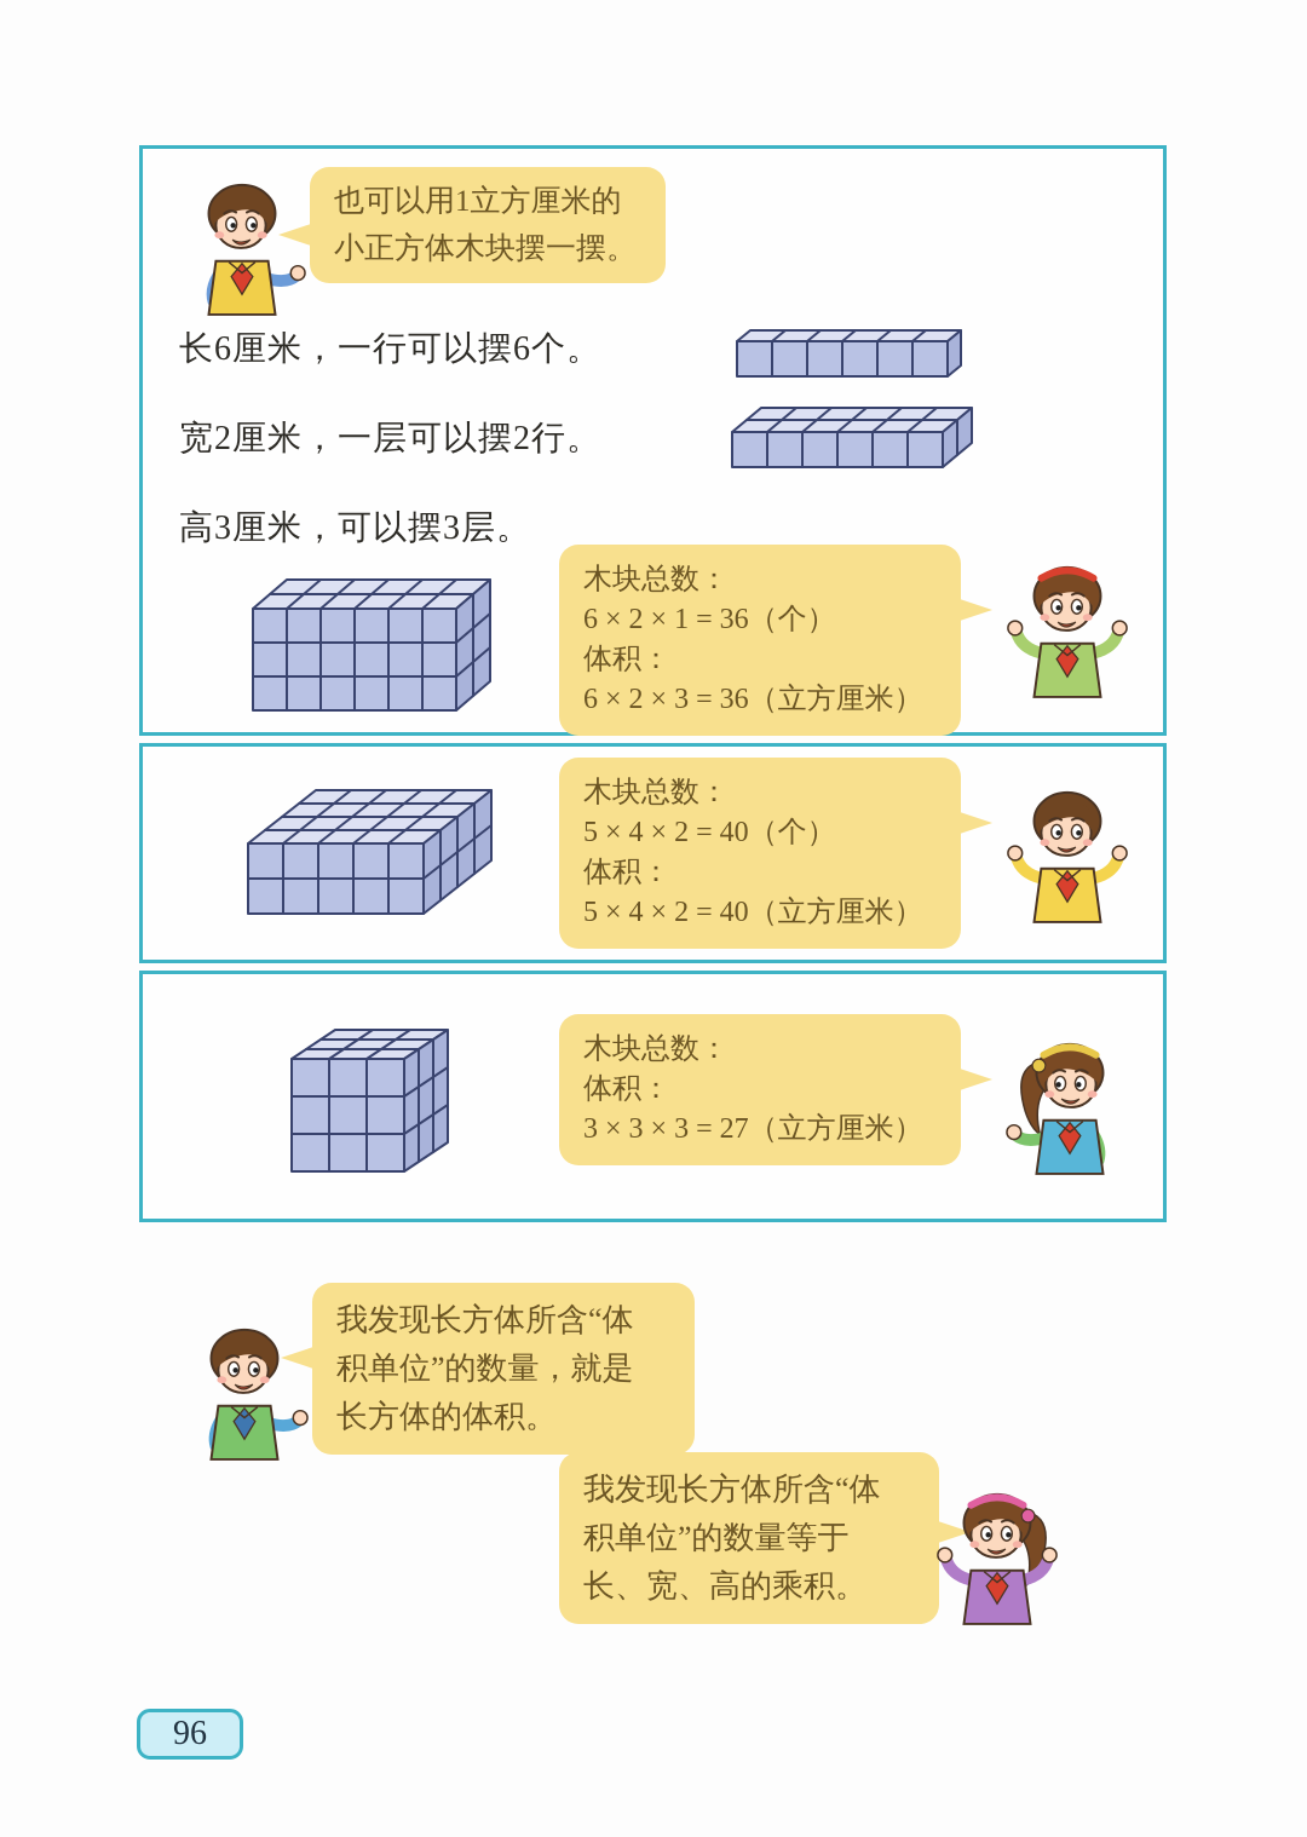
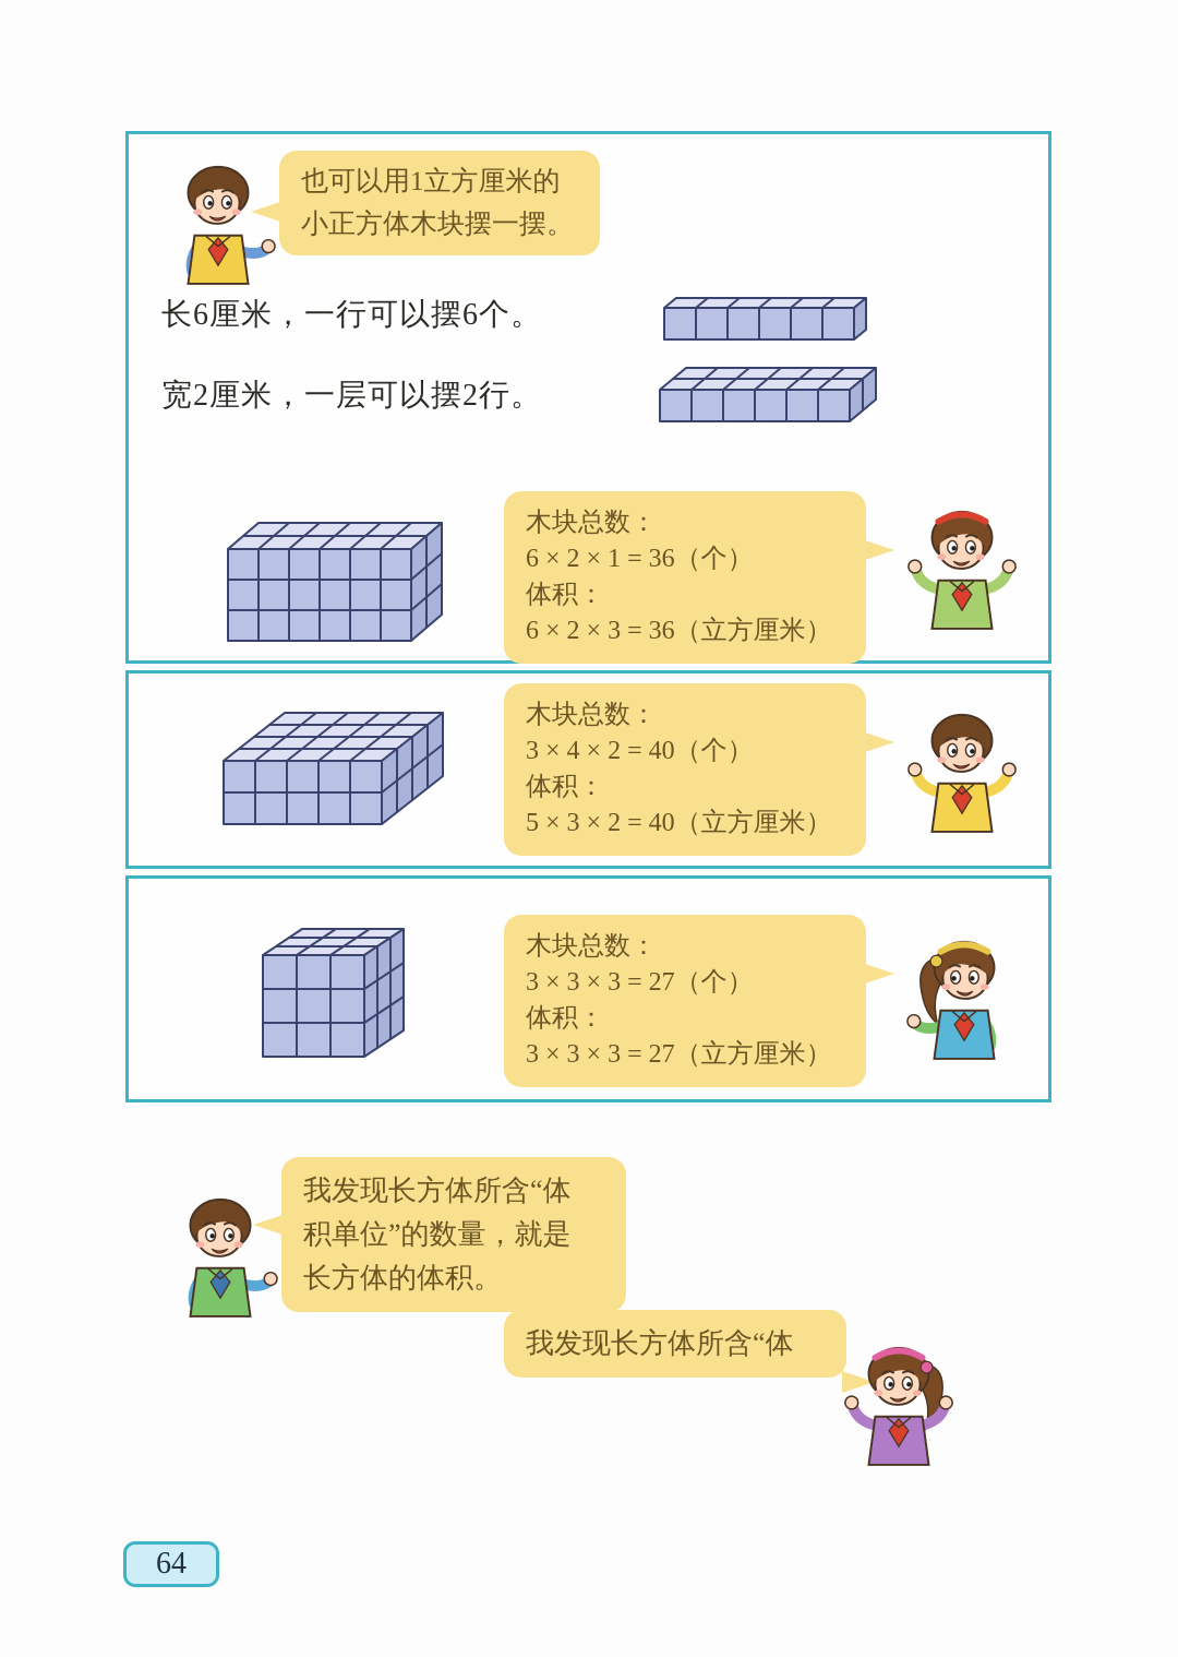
  也可以用1立方厘米的
  小正方体木块摆一摆。
  长6厘米，一行可以摆6个。
  宽2厘米，一层可以摆2行。
- 高3厘米，可以摆3层。
  木块总数：
  6 × 2 × 1 = 36（个）
  体积：
  6 × 2 × 3 = 36（立方厘米）
  木块总数：
- 5 × 4 × 2 = 40（个）
+ 3 × 4 × 2 = 40（个）
  体积：
- 5 × 4 × 2 = 40（立方厘米）
+ 5 × 3 × 2 = 40（立方厘米）
  木块总数：
+ 3 × 3 × 3 = 27（个）
  体积：
  3 × 3 × 3 = 27（立方厘米）
  我发现长方体所含“体
  积单位”的数量，就是
  长方体的体积。
  我发现长方体所含“体
- 积单位”的数量等于
- 长、宽、高的乘积。
- 96
+ 64
